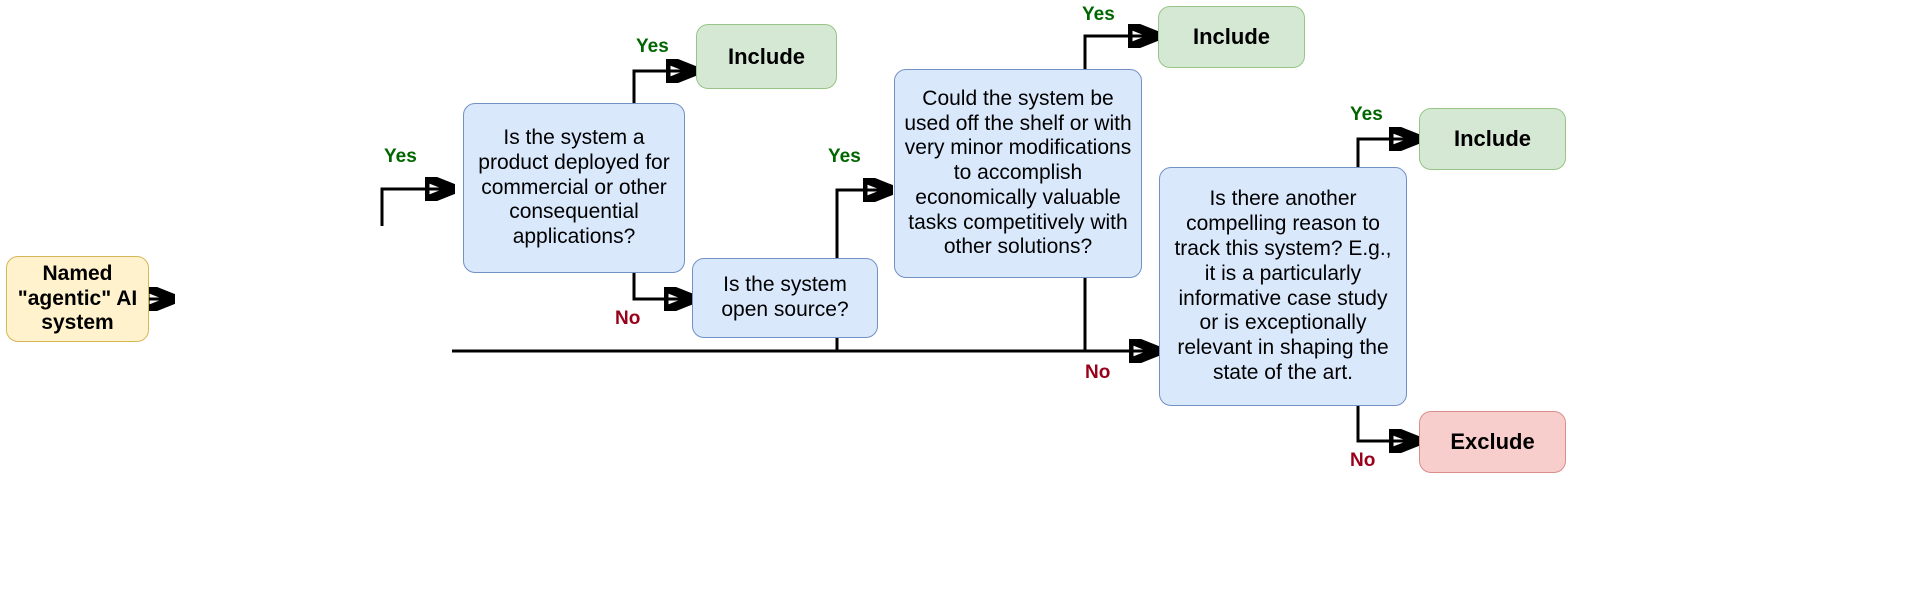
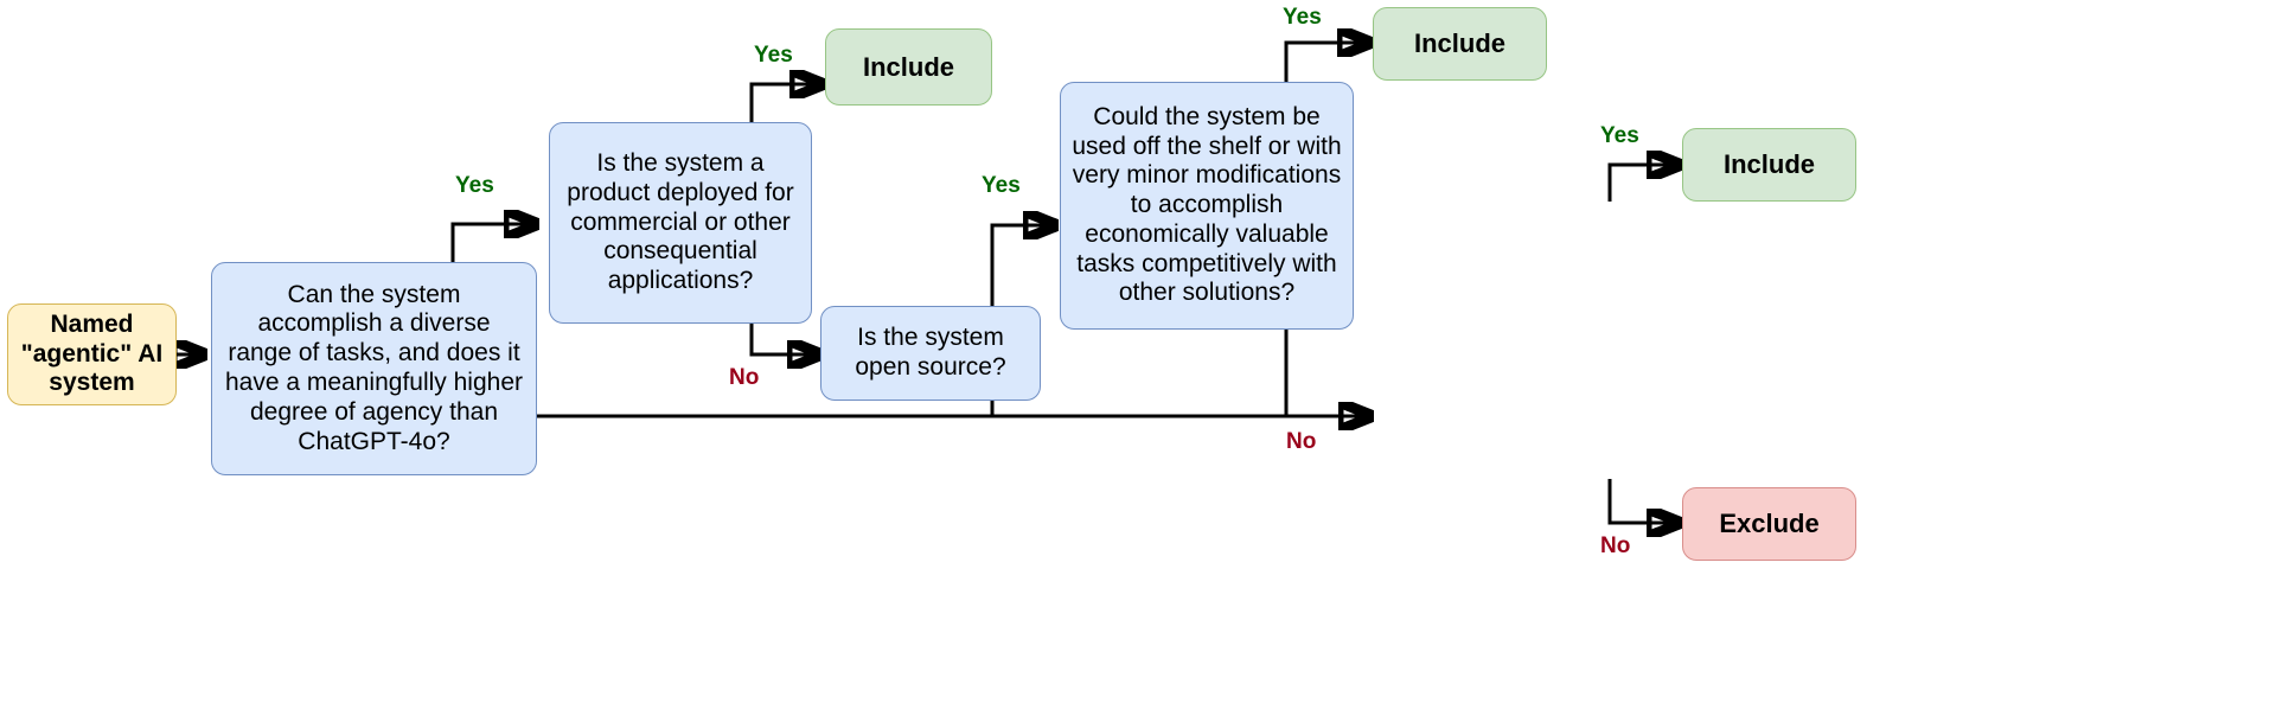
  Named
  "agentic" AI
  system
+ Can the system
+ accomplish a diverse
+ range of tasks, and does it
+ have a meaningfully higher
+ degree of agency than
+ ChatGPT-4o?
  Is the system a
  product deployed for
  commercial or other
  consequential
  applications?
  Is the system
  open source?
  Could the system be
  used off the shelf or with
  very minor modifications
  to accomplish
  economically valuable
  tasks competitively with
  other solutions?
- Is there another
- compelling reason to
- track this system? E.g.,
- it is a particularly
- informative case study
- or is exceptionally
- relevant in shaping the
- state of the art.
  Include
  Include
  Include
  Exclude
  Yes
  Yes
  No
  Yes
  Yes
  No
  Yes
  No
